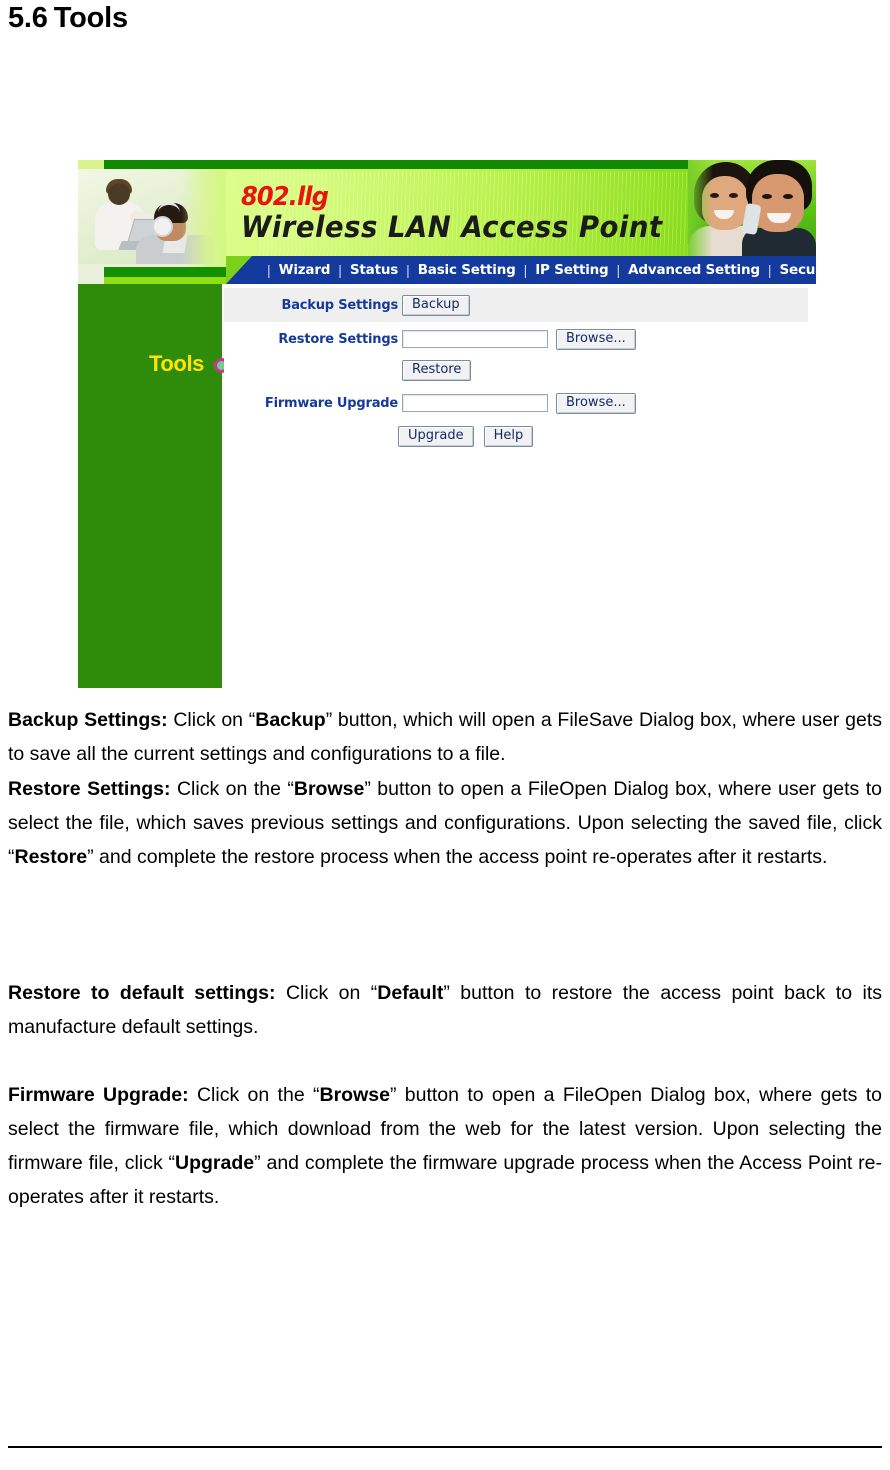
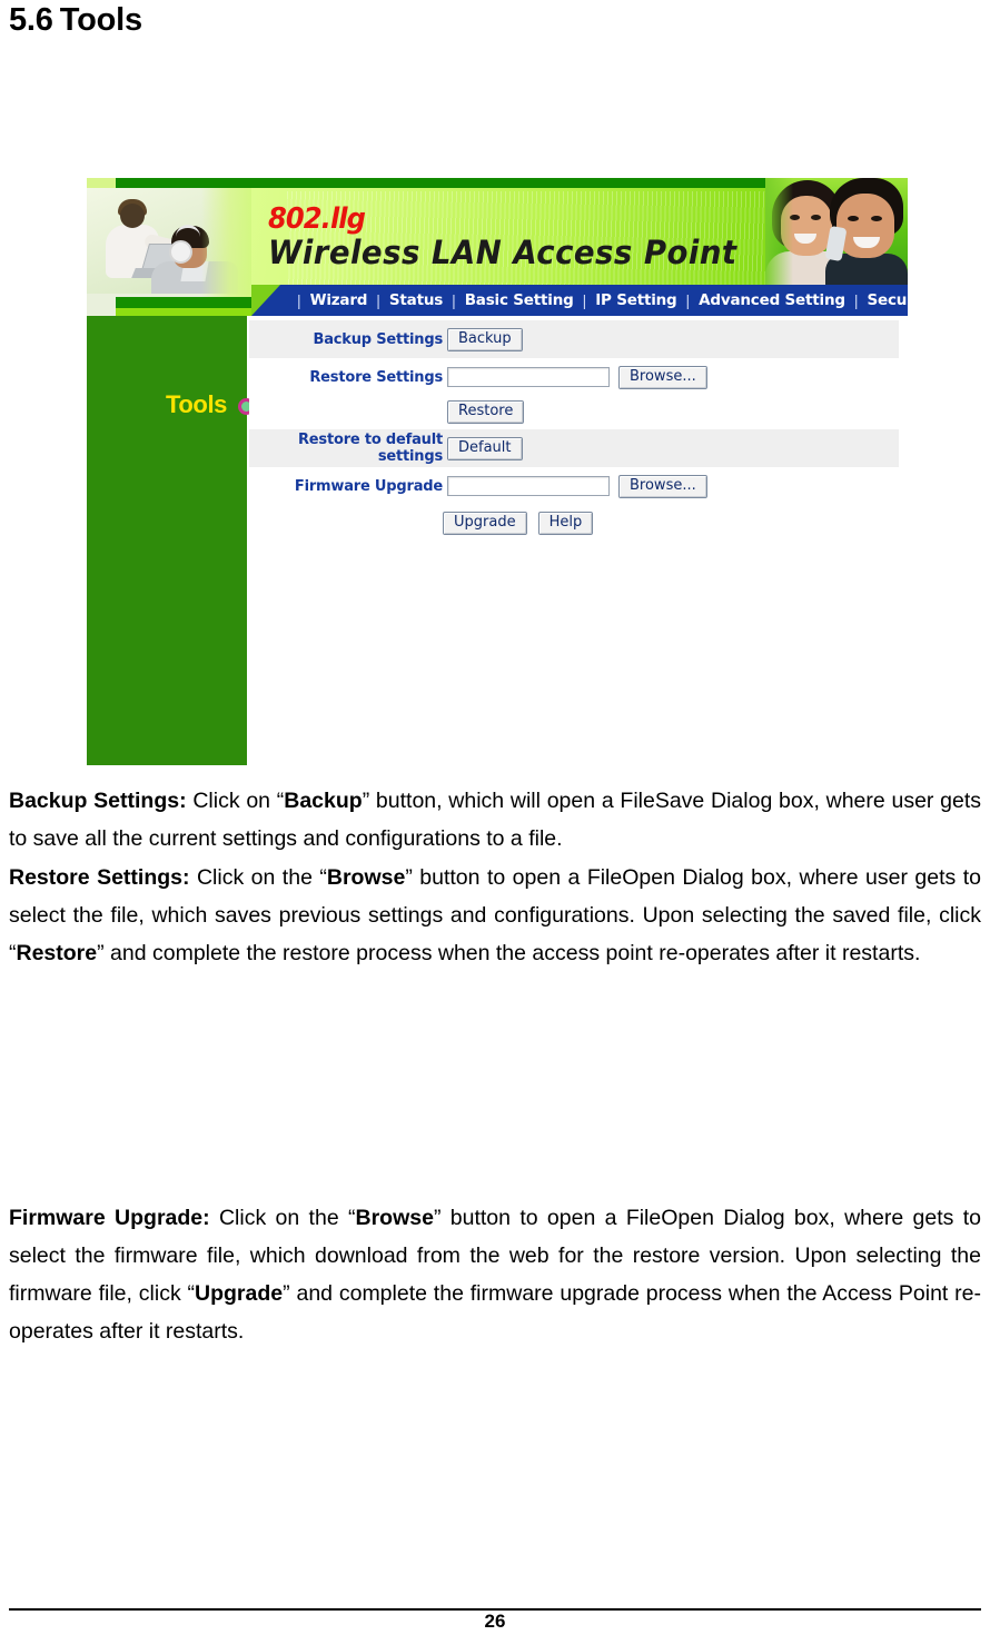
  5.6 Tools
  802.llg
  Wireless LAN Access Point
  |
  Wizard
  |
  Status
  |
  Basic Setting
  |
  IP Setting
  |
  Advanced Setting
  |
  Tools
  Backup Settings
  Backup
  Restore Settings
  Browse...
  Restore
+ Restore to default
+ settings
+ Default
  Firmware Upgrade
  Browse...
  Upgrade
  Help
  Backup Settings: Click on “Backup” button, which will open a FileSave Dialog box, where user gets to save all the current settings and configurations to a file.
  Restore Settings: Click on the “Browse” button to open a FileOpen Dialog box, where user gets to select the file, which saves previous settings and configurations. Upon selecting the saved file, click “Restore” and complete the restore process when the access point re-operates after it restarts.
- Restore to default settings: Click on “Default” button to restore the access point back to its manufacture default settings.
- Firmware Upgrade: Click on the “Browse” button to open a FileOpen Dialog box, where gets to select the firmware file, which download from the web for the latest version. Upon selecting the firmware file, click “Upgrade” and complete the firmware upgrade process when the Access Point re-operates after it restarts.
+ Firmware Upgrade: Click on the “Browse” button to open a FileOpen Dialog box, where gets to select the firmware file, which download from the web for the restore version. Upon selecting the firmware file, click “Upgrade” and complete the firmware upgrade process when the Access Point re-operates after it restarts.
+ 26
